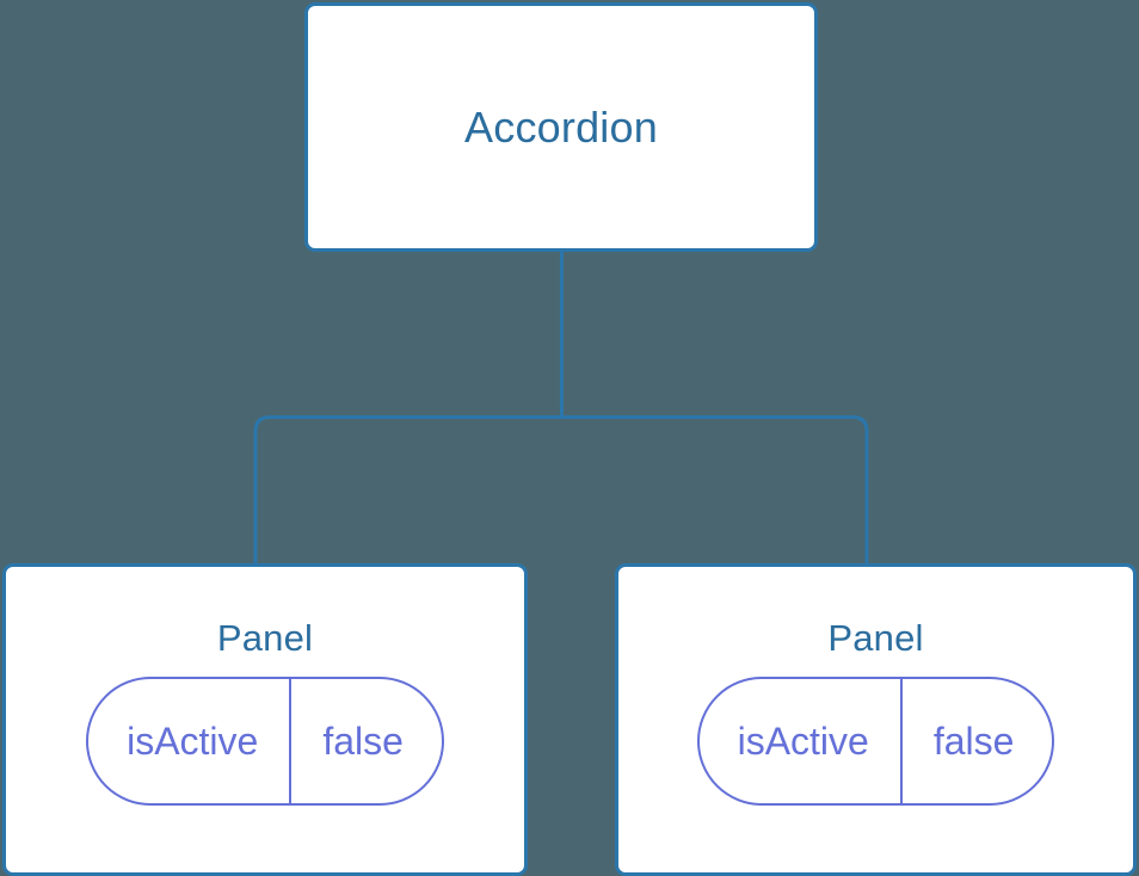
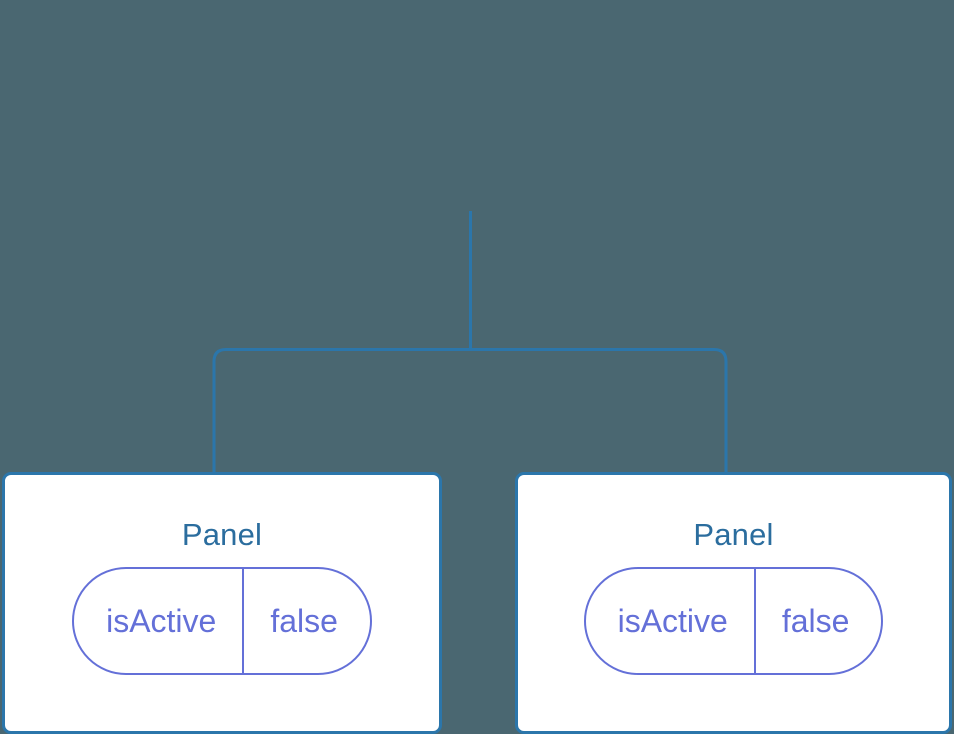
- Accordion
  Panel
  isActive
  false
  Panel
  isActive
  false
